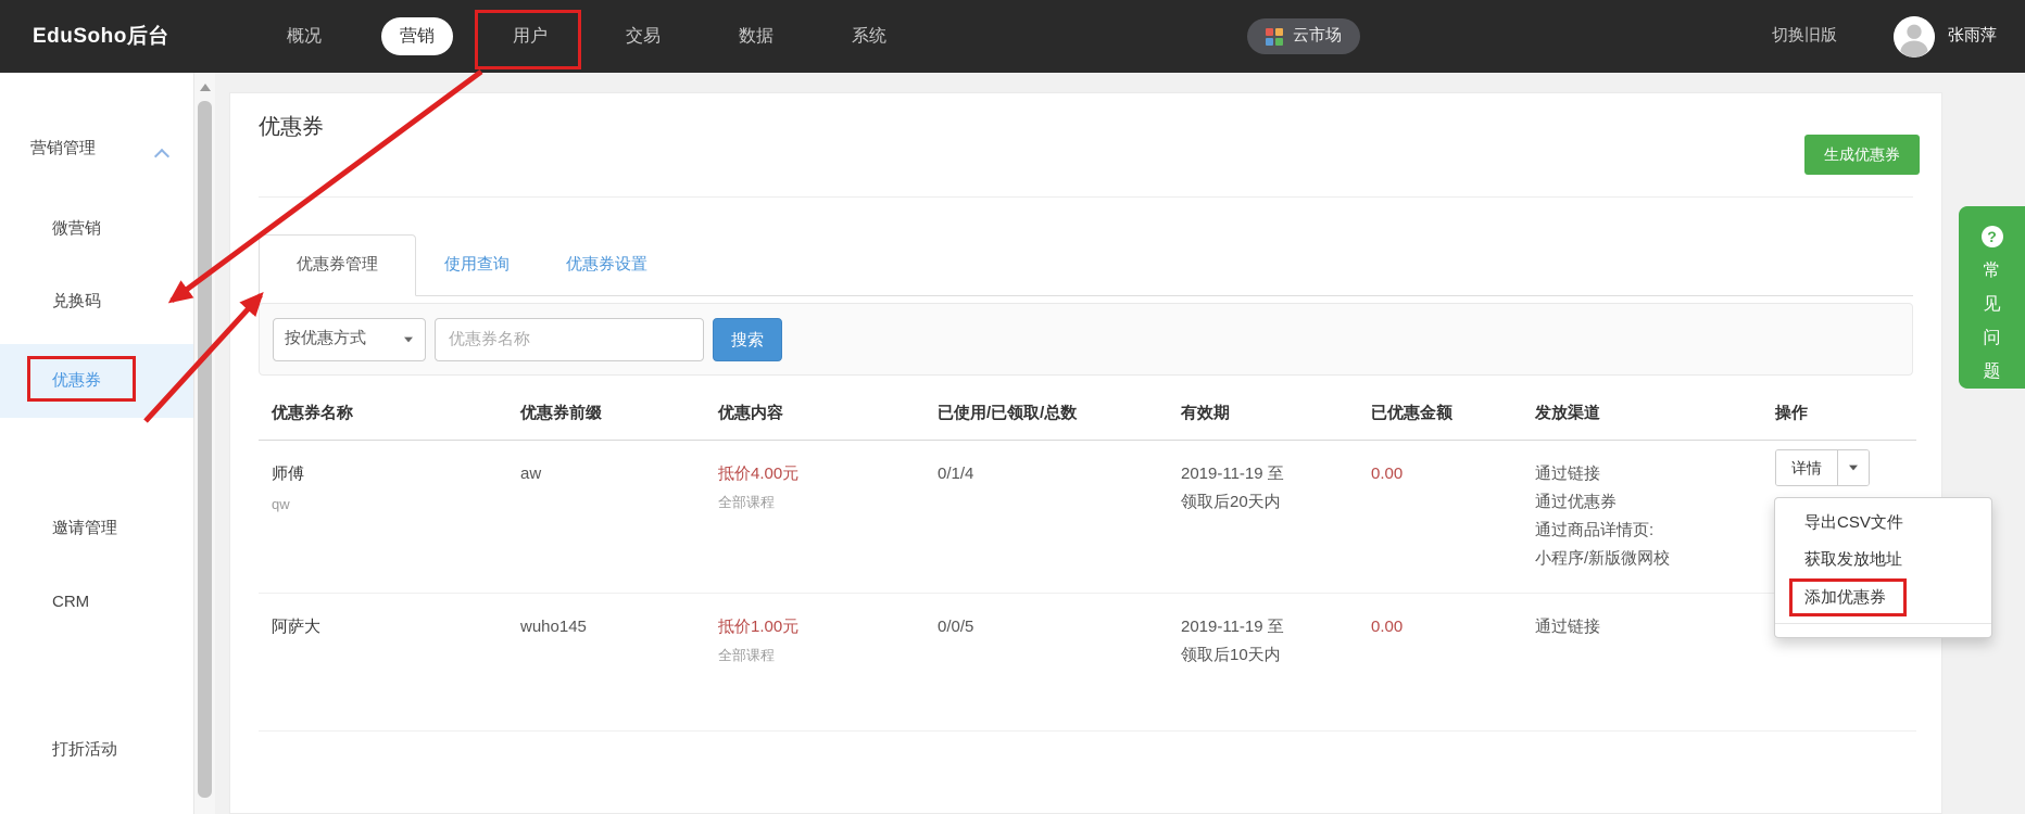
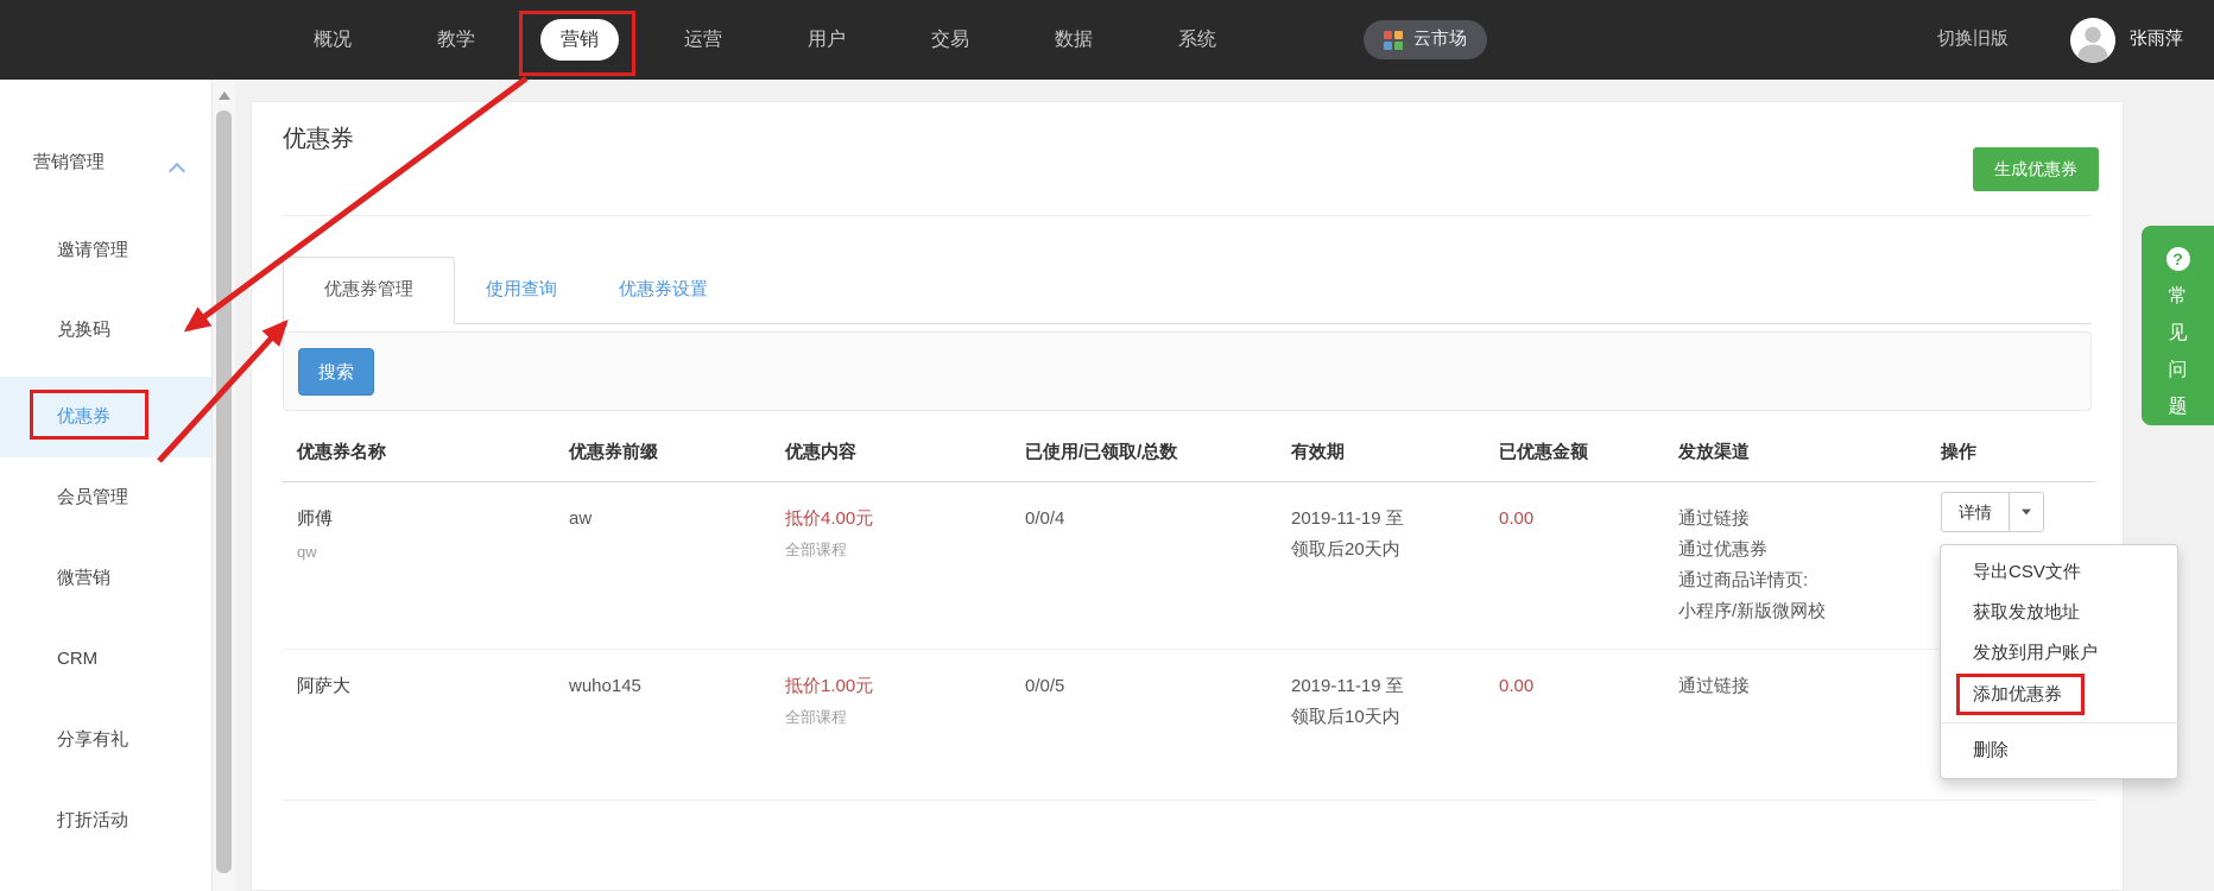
- EduSoho后台
  概况
+ 教学
  营销
+ 运营
  用户
  交易
  数据
  系统
  云市场
  切换旧版
  张雨萍
  营销管理
- 微营销
+ 邀请管理
  兑换码
  优惠券
+ 会员管理
- 邀请管理
+ 微营销
  CRM
+ 分享有礼
  打折活动
  优惠券
  生成优惠券
  优惠券管理
  使用查询
  优惠券设置
- 按优惠方式
- 优惠券名称
  搜索
  优惠券名称	优惠券前缀	优惠内容	已使用/已领取/总数	有效期	已优惠金额	发放渠道	操作
- 师傅 qw	aw	抵价4.00元 全部课程	0/1/4	2019-11-19 至 领取后20天内	0.00	通过链接 通过优惠券 通过商品详情页: 小程序/新版微网校	详情
+ 师傅 qw	aw	抵价4.00元 全部课程	0/0/4	2019-11-19 至 领取后20天内	0.00	通过链接 通过优惠券 通过商品详情页: 小程序/新版微网校	详情
  阿萨大	wuho145	抵价1.00元 全部课程	0/0/5	2019-11-19 至 领取后10天内	0.00	通过链接
  导出CSV文件
  获取发放地址
+ 发放到用户账户
  添加优惠券
+ 删除
  ?
  常见问题
